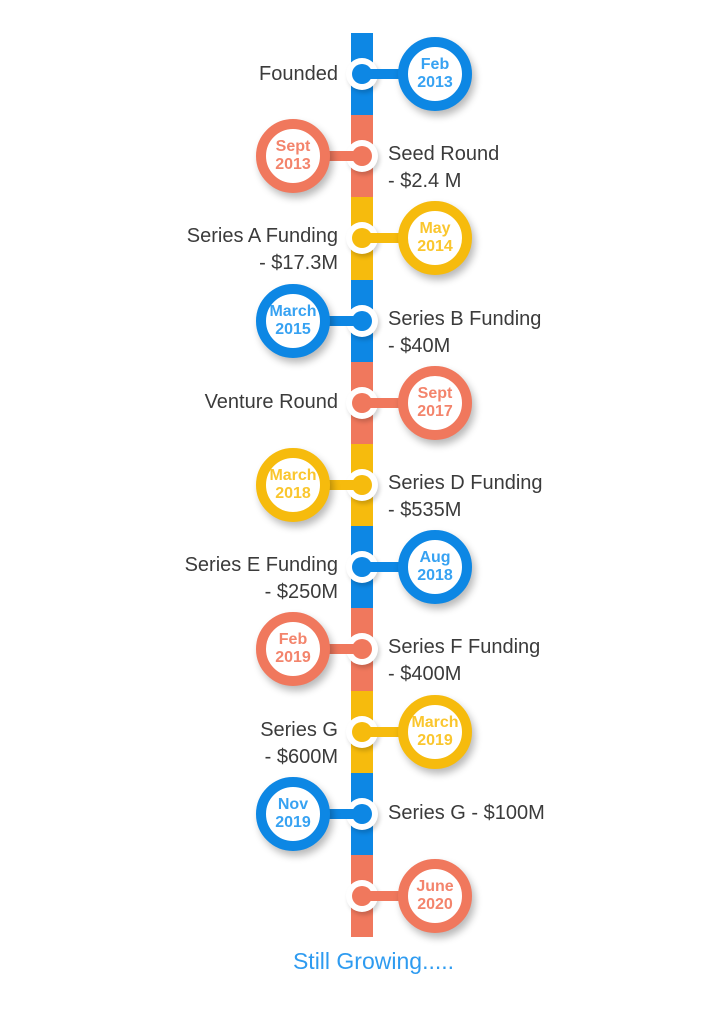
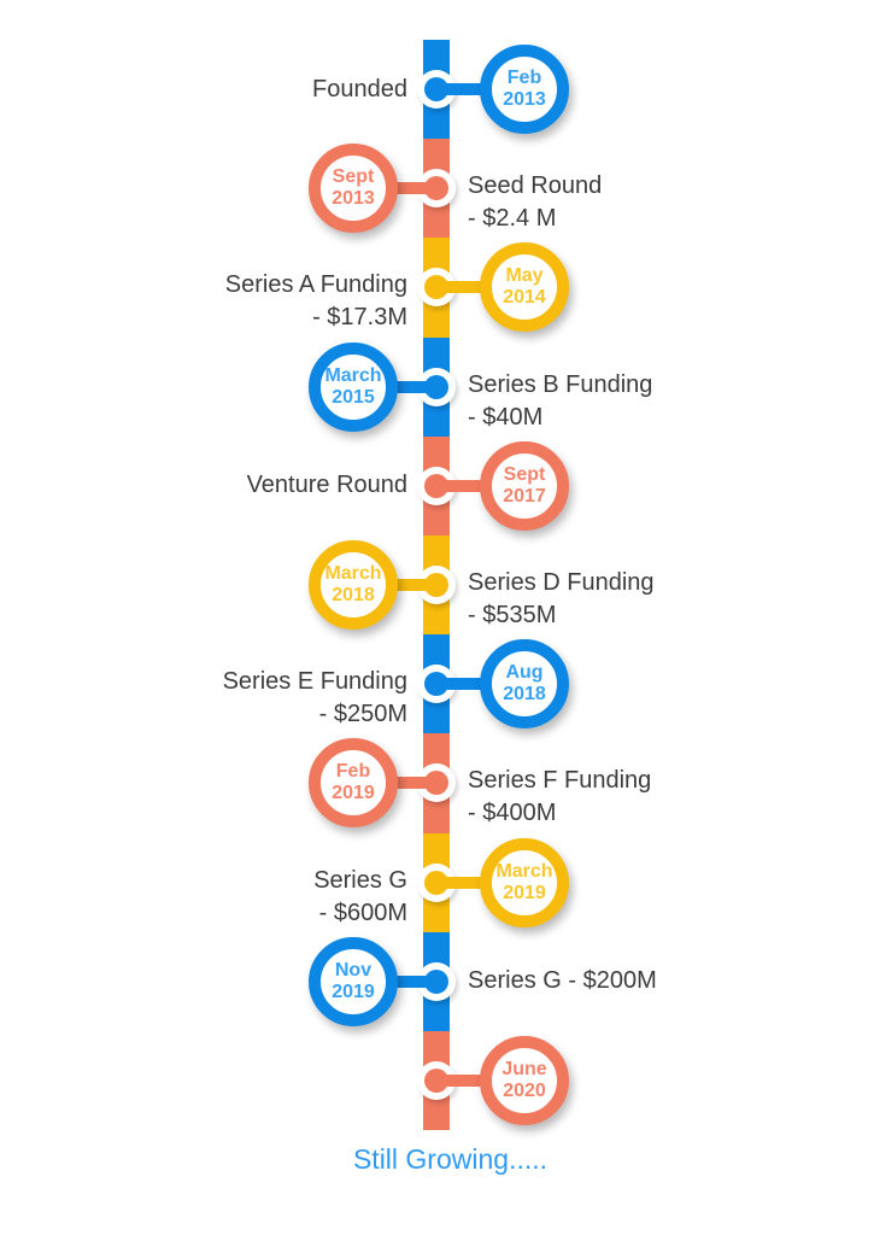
  Founded
  Feb
  2013
  Seed Round
  - $2.4 M
  Sept
  2013
  Series A Funding
  - $17.3M
  May
  2014
  Series B Funding
  - $40M
  March
  2015
  Venture Round
  Sept
  2017
  Series D Funding
  - $535M
  March
  2018
  Series E Funding
  - $250M
  Aug
  2018
  Series F Funding
  - $400M
  Feb
  2019
  Series G
  - $600M
  March
  2019
- Series G - $100M
+ Series G - $200M
  Nov
  2019
  June
  2020
  Still Growing.....
